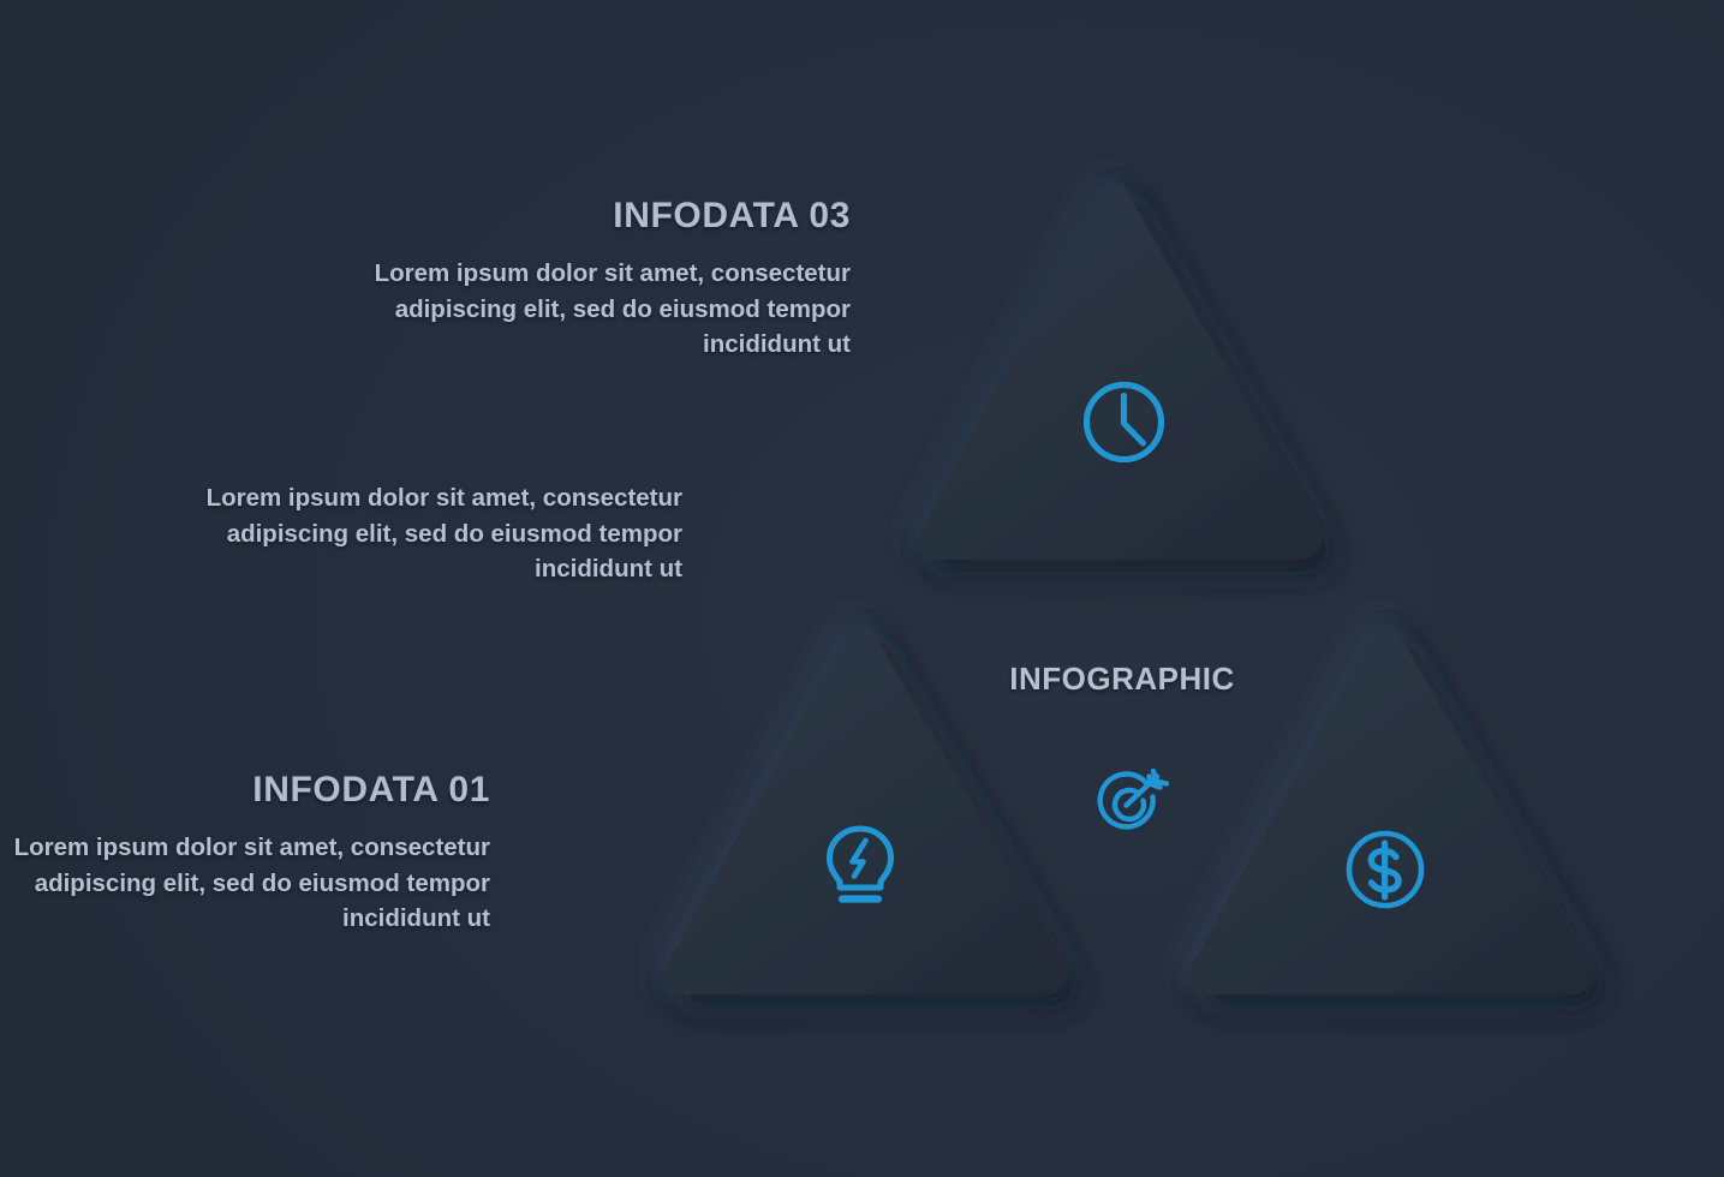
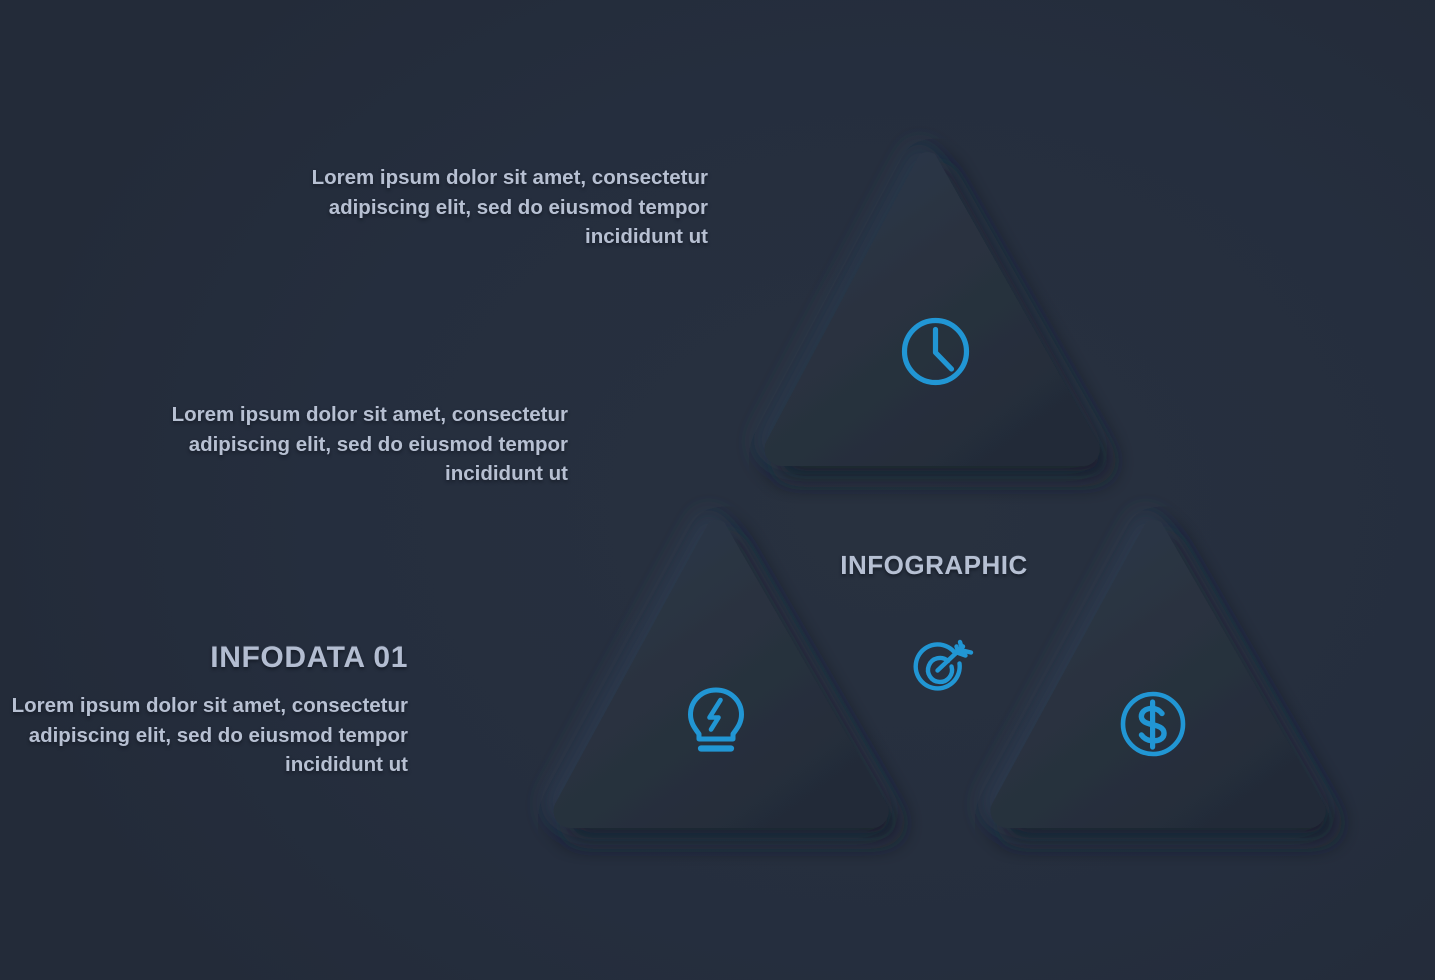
  INFOGRAPHIC
- INFODATA 03
  Lorem ipsum dolor sit amet, consectetur adipiscing elit, sed do eiusmod tempor incididunt ut
  Lorem ipsum dolor sit amet, consectetur adipiscing elit, sed do eiusmod tempor incididunt ut
  INFODATA 01
  Lorem ipsum dolor sit amet, consectetur adipiscing elit, sed do eiusmod tempor incididunt ut
